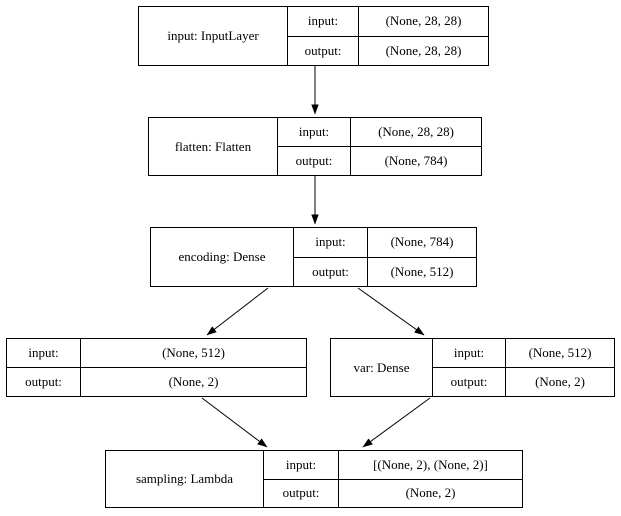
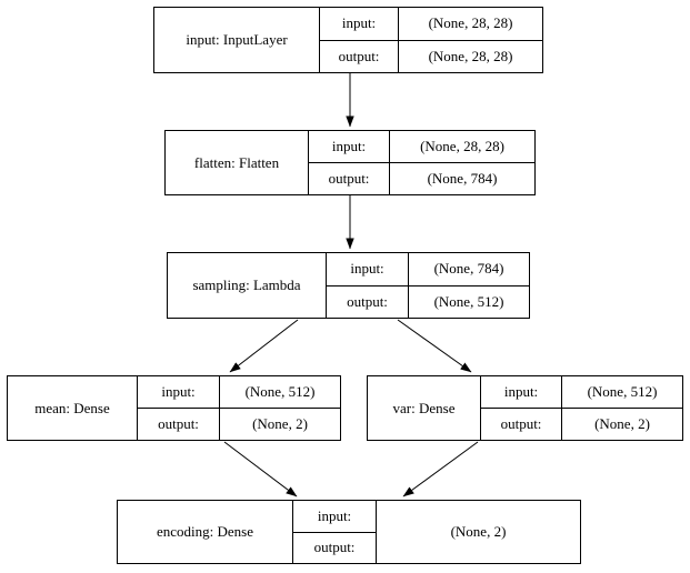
  input: InputLayer
  input:
  output:
  (None, 28, 28)
  (None, 28, 28)
  flatten: Flatten
  input:
  output:
  (None, 28, 28)
  (None, 784)
- encoding: Dense
+ sampling: Lambda
  input:
  output:
  (None, 784)
  (None, 512)
+ mean: Dense
  input:
  output:
  (None, 512)
  (None, 2)
  var: Dense
  input:
  output:
  (None, 512)
  (None, 2)
- sampling: Lambda
+ encoding: Dense
  input:
  output:
- [(None, 2), (None, 2)]
  (None, 2)
